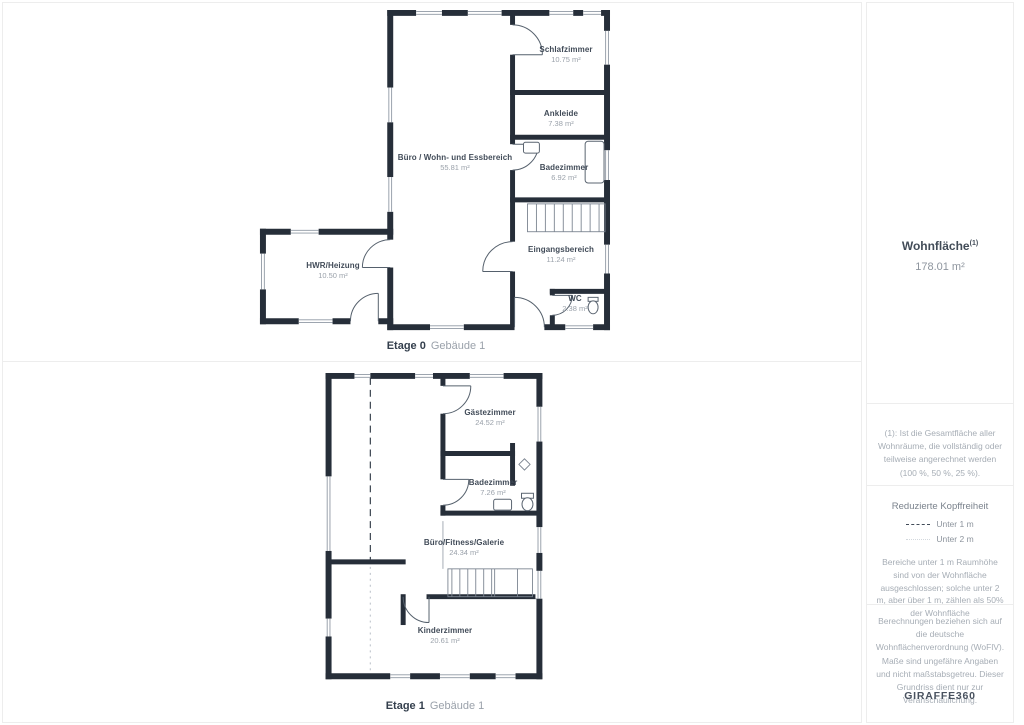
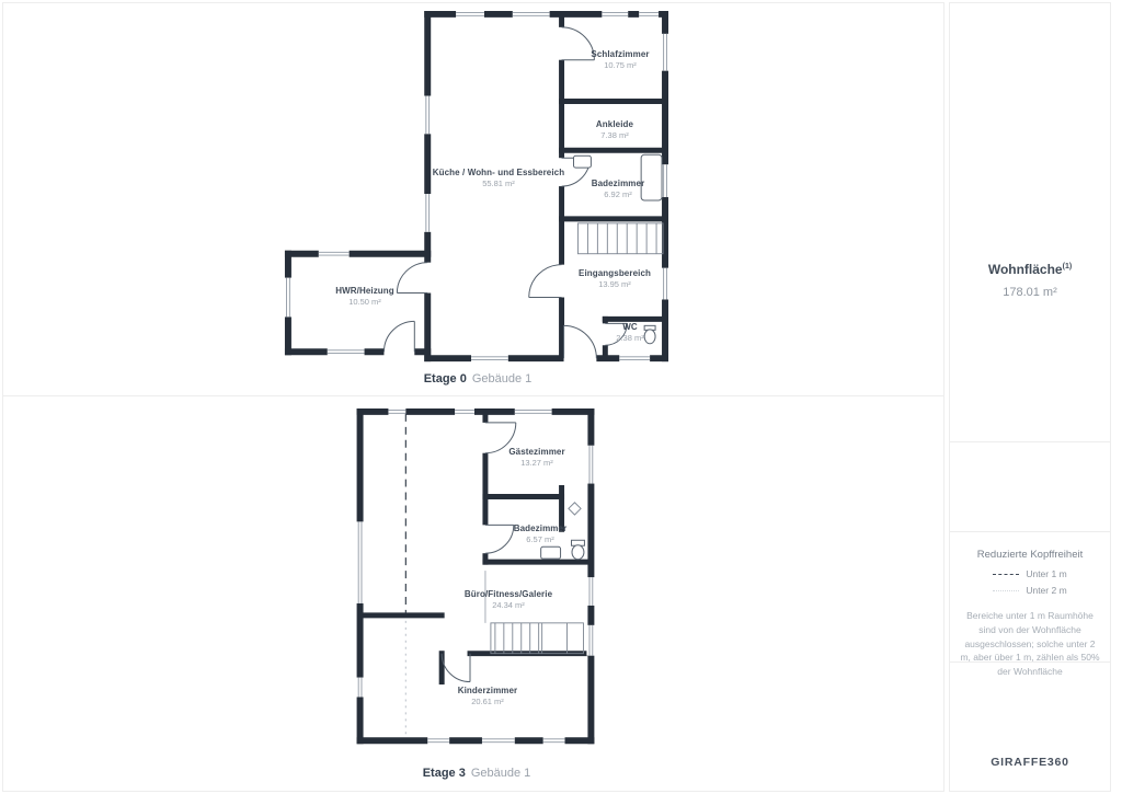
- Büro / Wohn- und Essbereich
+ Küche / Wohn- und Essbereich
  55.81 m²
  Schlafzimmer
  10.75 m²
  Ankleide
  7.38 m²
  Badezimmer
  6.92 m²
  Eingangsbereich
- 11.24 m²
+ 13.95 m²
  WC
  2.38 m²
  HWR/Heizung
  10.50 m²
  Etage 0 Gebäude 1
  Gästezimmer
- 24.52 m²
+ 13.27 m²
  Badezimmer
- 7.26 m²
+ 6.57 m²
  Büro/Fitness/Galerie
  24.34 m²
  Kinderzimmer
  20.61 m²
- Etage 1 Gebäude 1
+ Etage 3 Gebäude 1
  Wohnfläche
  178.01 m²
- (1): Ist die Gesamtfläche aller Wohnräume, die vollständig oder teilweise angerechnet werden (100 %, 50 %, 25 %).
  Reduzierte Kopffreiheit
  Unter 1 m
  Unter 2 m
  Bereiche unter 1 m Raumhöhe sind von der Wohnfläche ausgeschlossen; solche unter 2 m, aber über 1 m, zählen als 50% der Wohnfläche
- Berechnungen beziehen sich auf die deutsche Wohnflächenverordnung (WoFlV). Maße sind ungefähre Angaben und nicht maßstabsgetreu. Dieser Grundriss dient nur zur Veranschaulichung.
  GIRAFFE360
